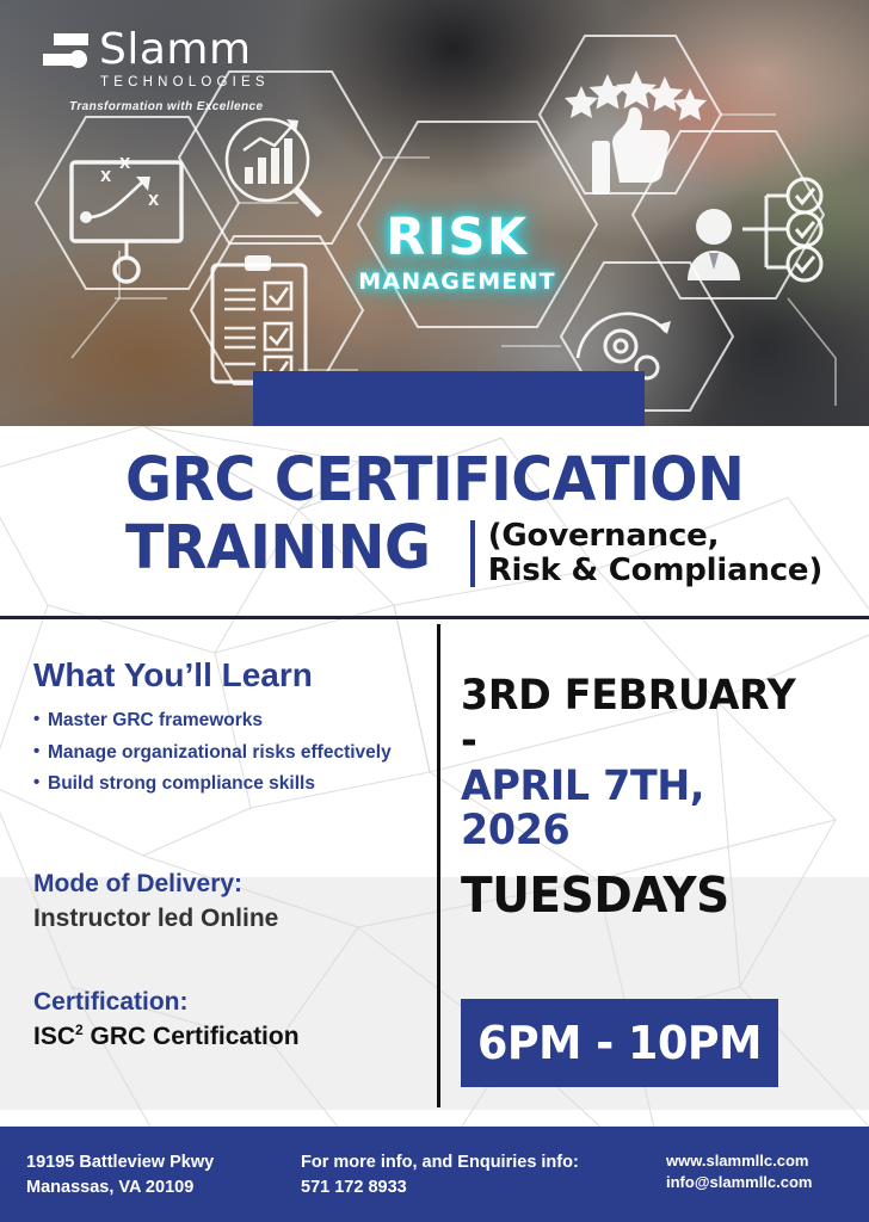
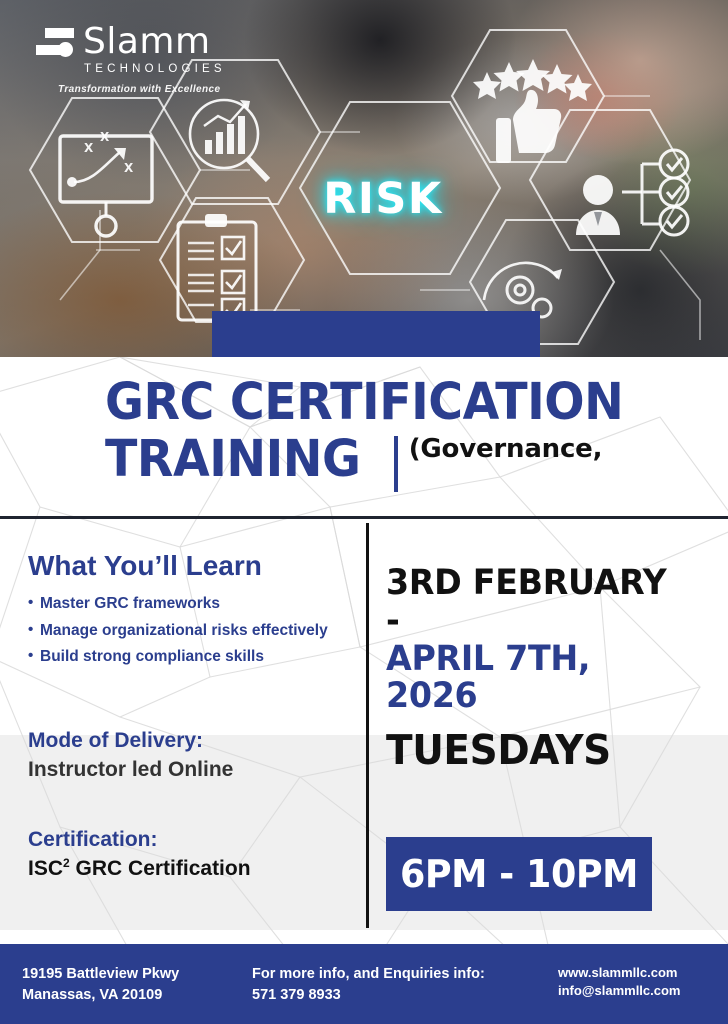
  X
  X
  X
  Slamm
  TECHNOLOGIES
  Transformation with Excellence
  RISK
- MANAGEMENT
  GRC CERTIFICATION
  TRAINING
  (Governance,
- Risk & Compliance)
  What You’ll Learn
  Master GRC frameworks
  Manage organizational risks effectively
  Build strong compliance skills
  Mode of Delivery:
  Instructor led Online
  Certification:
  ISC2 GRC Certification
  3RD FEBRUARY -
  APRIL 7TH, 2026
  TUESDAYS
  6PM - 10PM
  19195 Battleview Pkwy
  Manassas, VA 20109
  For more info, and Enquiries info:
- 571 172 8933
+ 571 379 8933
  www.slammllc.com
  info@slammllc.com
